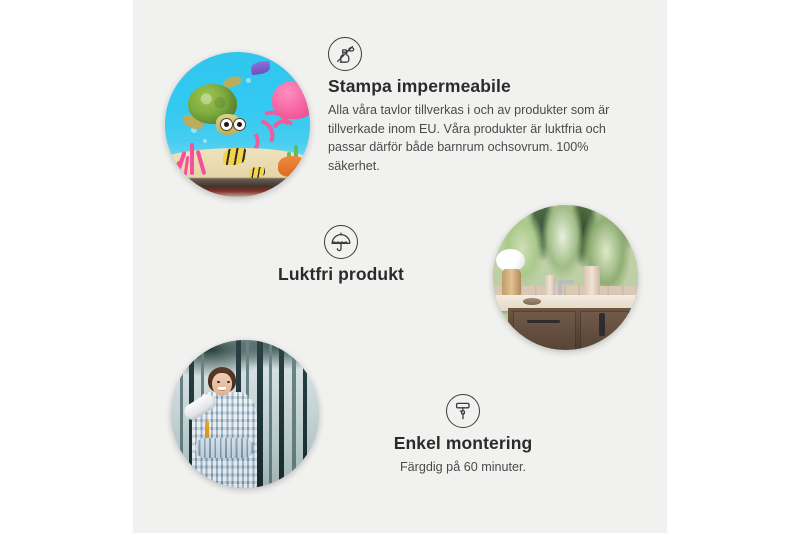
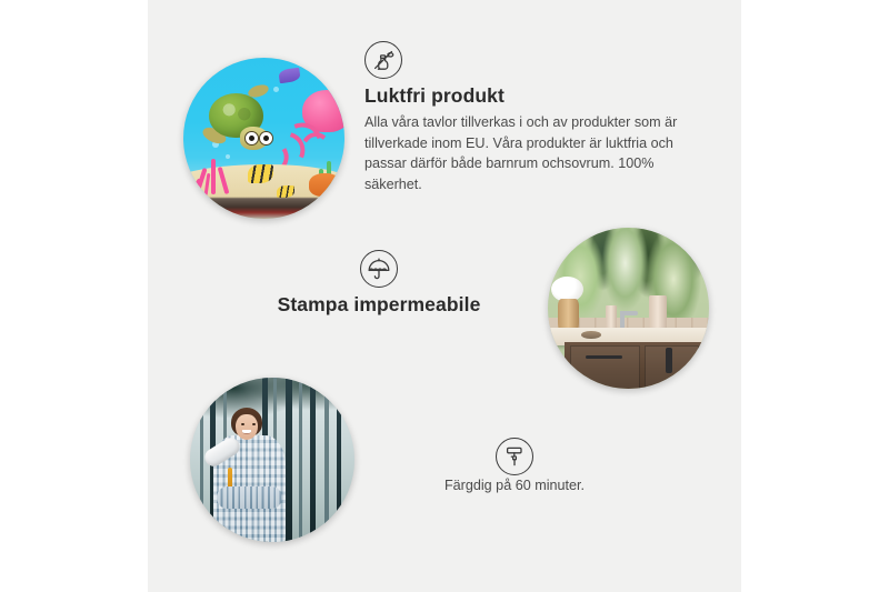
- Stampa impermeabile
+ Luktfri produkt
  Alla våra tavlor tillverkas i och av produkter som är tillverkade inom EU. Våra produkter är luktfria och passar därför både barnrum ochsovrum. 100% säkerhet.
- Luktfri produkt
+ Stampa impermeabile
- Enkel montering
  Färgdig på 60 minuter.
